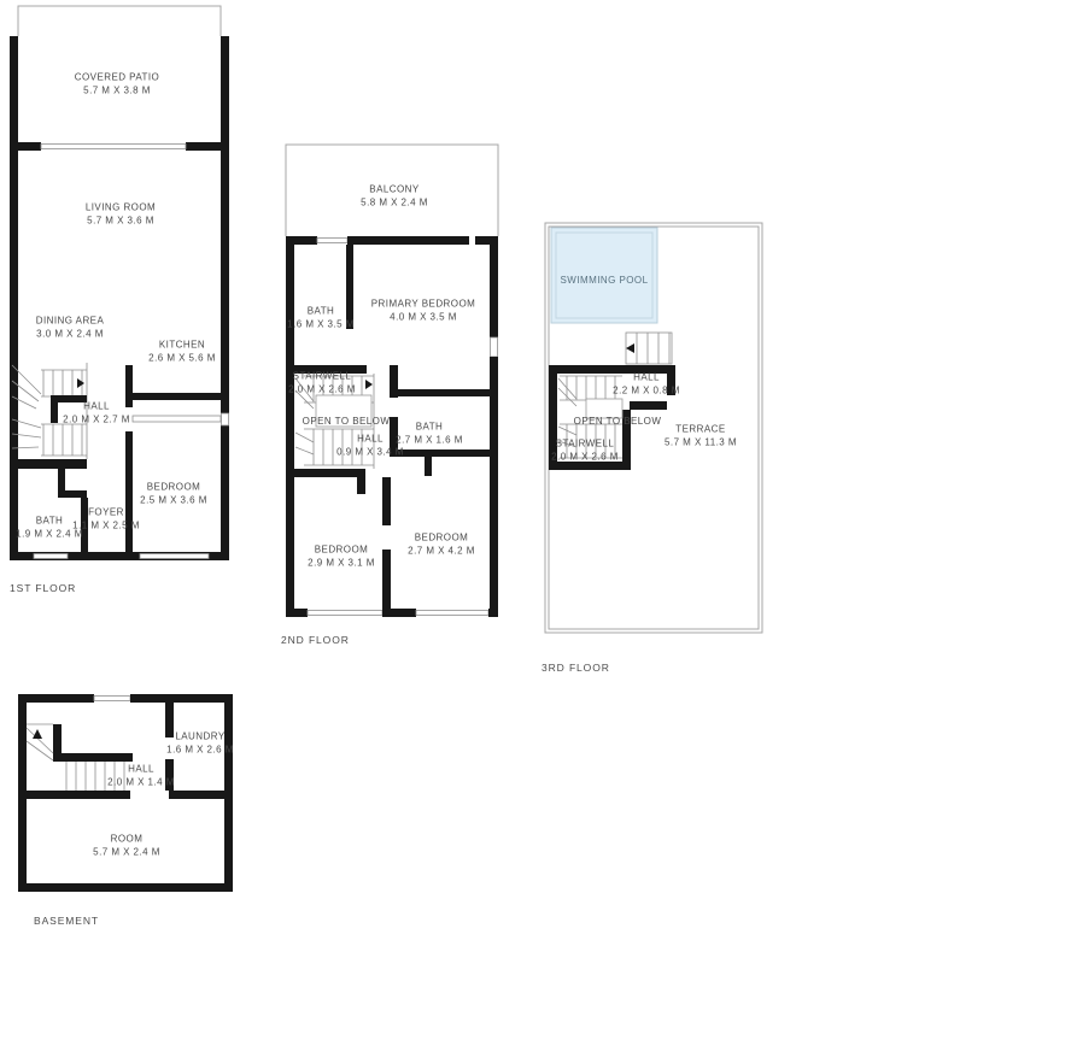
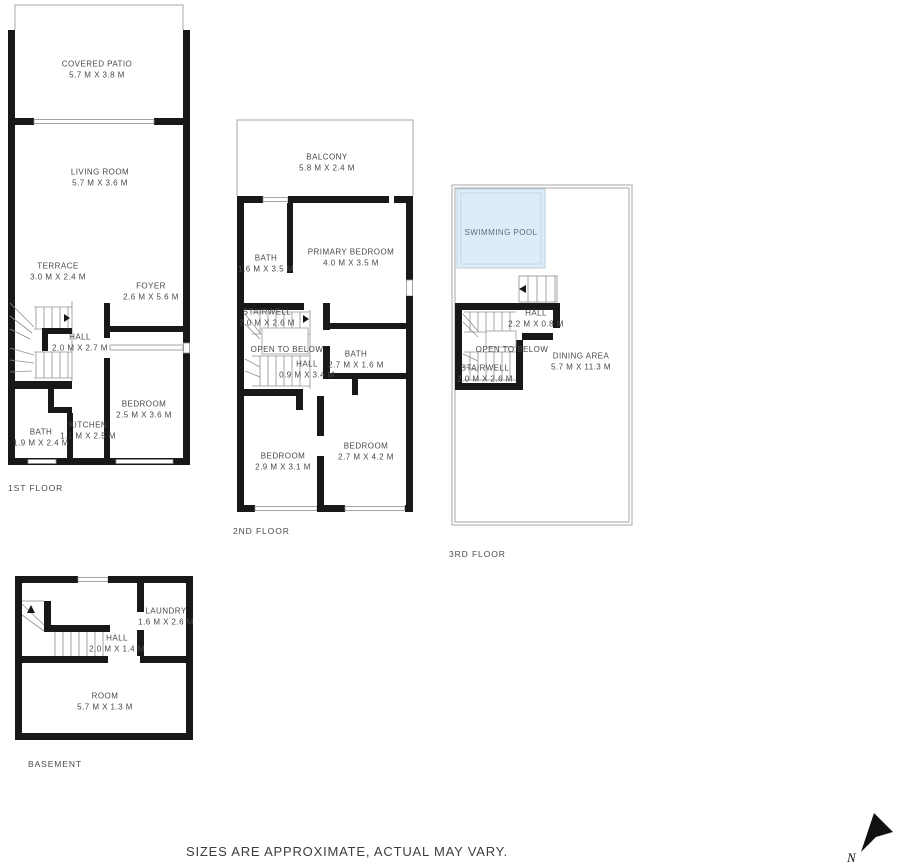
  COVERED PATIO
  5.7 M X 3.8 M
  LIVING ROOM
  5.7 M X 3.6 M
- DINING AREA
+ TERRACE
  3.0 M X 2.4 M
- KITCHEN
+ FOYER
  2.6 M X 5.6 M
  HALL
  2.0 M X 2.7 M
  BEDROOM
  2.5 M X 3.6 M
- FOYER
+ KITCHEN
  1.1 M X 2.5 M
  BATH
  1.9 M X 2.4 M
  BALCONY
  5.8 M X 2.4 M
  BATH
  1.6 M X 3.5 M
  PRIMARY BEDROOM
  4.0 M X 3.5 M
  STAIRWELL
  2.0 M X 2.6 M
  OPEN TO BELOW
  HALL
  0.9 M X 3.4 M
  BATH
  2.7 M X 1.6 M
  BEDROOM
  2.9 M X 3.1 M
  BEDROOM
  2.7 M X 4.2 M
  SWIMMING POOL
  HALL
  2.2 M X 0.8 M
  OPEN TO BELOW
  STAIRWELL
  2.0 M X 2.6 M
- TERRACE
+ DINING AREA
  5.7 M X 11.3 M
  LAUNDRY
  1.6 M X 2.6 M
  HALL
  2.0 M X 1.4 M
  ROOM
- 5.7 M X 2.4 M
+ 5.7 M X 1.3 M
  1ST FLOOR
  2ND FLOOR
  3RD FLOOR
  BASEMENT
+ SIZES ARE APPROXIMATE, ACTUAL MAY VARY.
+ N
